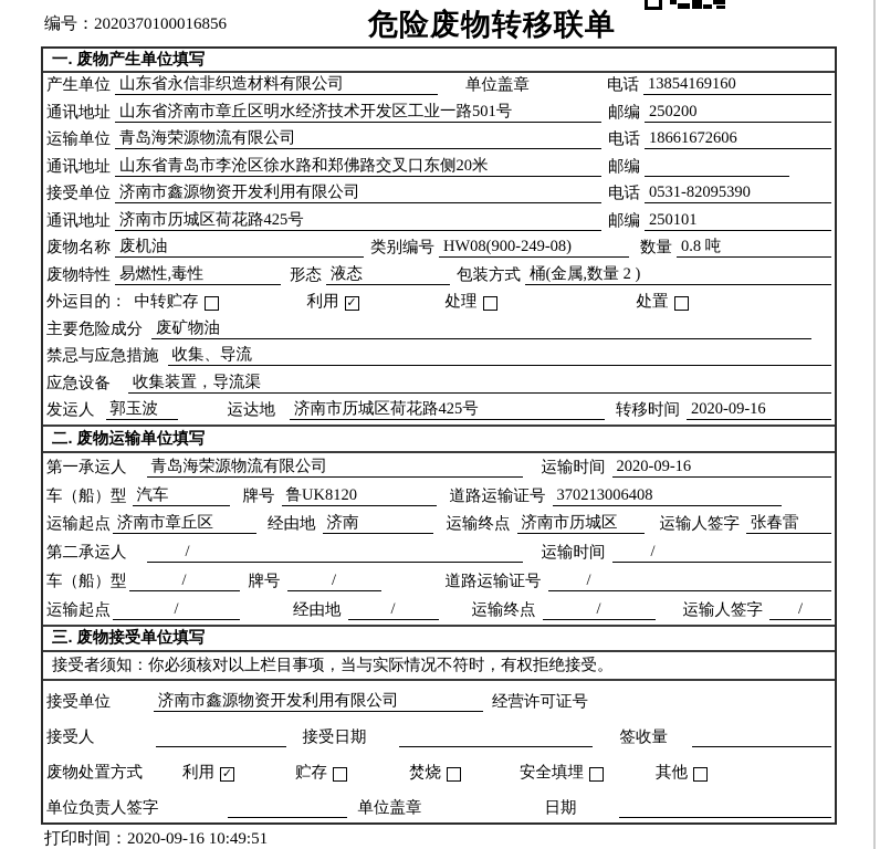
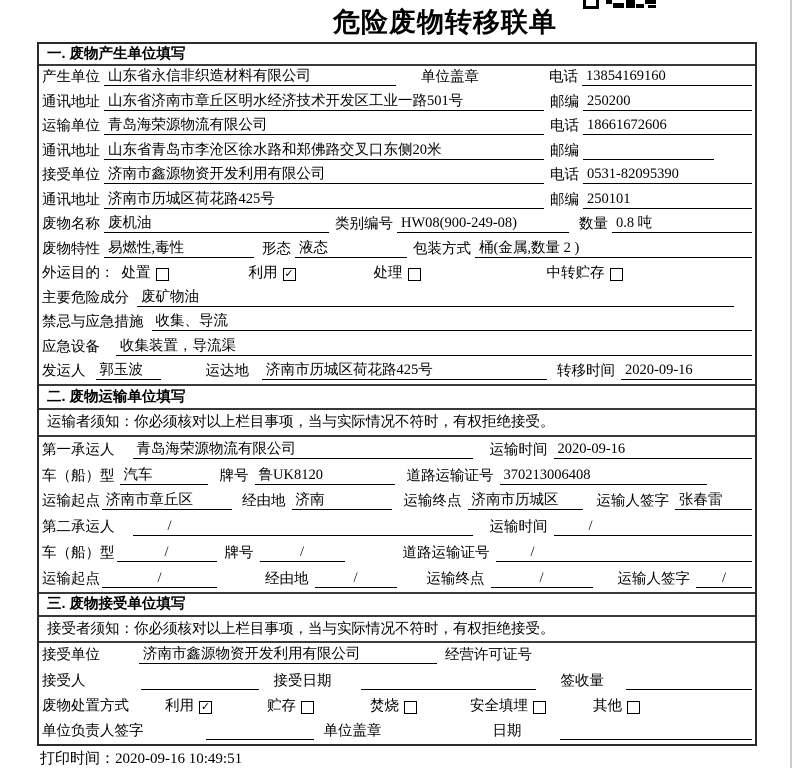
- 编号：2020370100016856
  危险废物转移联单
  一. 废物产生单位填写
  产生单位
  山东省永信非织造材料有限公司
  单位盖章
  电话
  13854169160
  通讯地址
  山东省济南市章丘区明水经济技术开发区工业一路501号
  邮编
  250200
  运输单位
  青岛海荣源物流有限公司
  电话
  18661672606
  通讯地址
  山东省青岛市李沧区徐水路和郑佛路交叉口东侧20米
  邮编
  接受单位
  济南市鑫源物资开发利用有限公司
  电话
  0531-82095390
  通讯地址
  济南市历城区荷花路425号
  邮编
  250101
  废物名称
  废机油
  类别编号
  HW08(900-249-08)
  数量
  0.8 吨
  废物特性
  易燃性,毒性
  形态
  液态
  包装方式
  桶(金属,数量 2 )
  外运目的：
- 中转贮存
+ 处置
  利用
  ✓
  处理
- 处置
+ 中转贮存
  主要危险成分
  废矿物油
  禁忌与应急措施
  收集、导流
  应急设备
  收集装置，导流渠
  发运人
  郭玉波
  运达地
  济南市历城区荷花路425号
  转移时间
  2020-09-16
  二. 废物运输单位填写
+ 运输者须知：你必须核对以上栏目事项，当与实际情况不符时，有权拒绝接受。
  第一承运人
  青岛海荣源物流有限公司
  运输时间
  2020-09-16
  车（船）型
  汽车
  牌号
  鲁UK8120
  道路运输证号
  370213006408
  运输起点
  济南市章丘区
  经由地
  济南
  运输终点
  济南市历城区
  运输人签字
  张春雷
  第二承运人
  /
  运输时间
  /
  车（船）型
  /
  牌号
  /
  道路运输证号
  /
  运输起点
  /
  经由地
  /
  运输终点
  /
  运输人签字
  /
  三. 废物接受单位填写
  接受者须知：你必须核对以上栏目事项，当与实际情况不符时，有权拒绝接受。
  接受单位
  济南市鑫源物资开发利用有限公司
  经营许可证号
  接受人
  接受日期
  签收量
  废物处置方式
  利用
  ✓
  贮存
  焚烧
  安全填埋
  其他
  单位负责人签字
  单位盖章
  日期
  打印时间：2020-09-16 10:49:51
